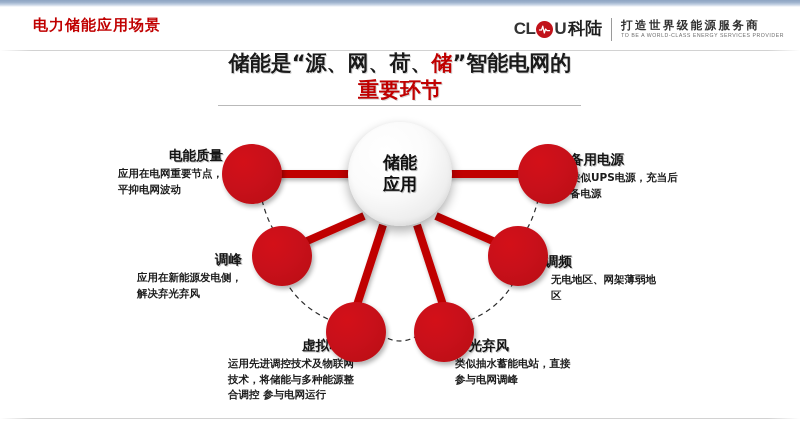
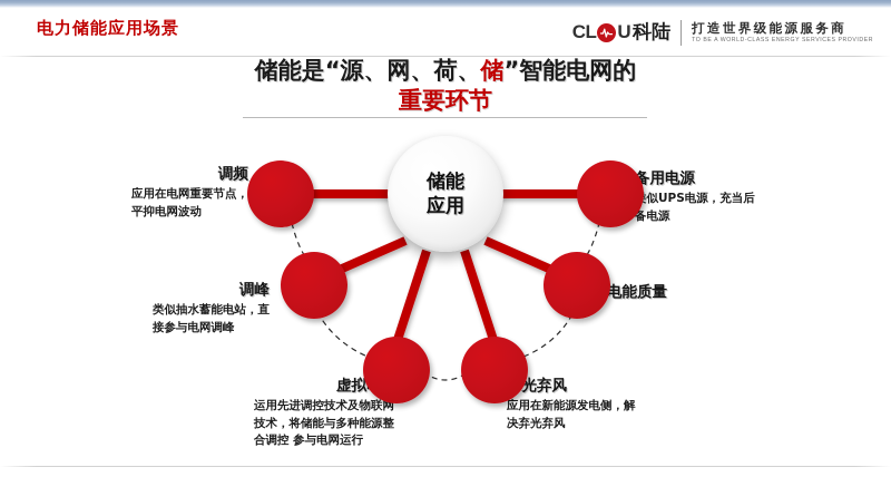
  电力储能应用场景
  CL
  U
  科陆
  打造世界级能源服务商
  储能是“源、网、荷、储”智能电网的
  重要环节
  储能
  应用
- 电能质量
+ 调频
  应用在电网重要节点，平抑电网波动
  调峰
- 应用在新能源发电侧，解决弃光弃风
+ 类似抽水蓄能电站，直接参与电网调峰
  运用先进调控技术及物联网技术，将储能与多种能源整合调控 参与电网运行
  光弃风
- 类似抽水蓄能电站，直接参与电网调峰
+ 应用在新能源发电侧，解决弃光弃风
- 调频
+ 电能质量
- 无电地区、网架薄弱地区
  备用电源
  似UPS电源，充当后备电源
